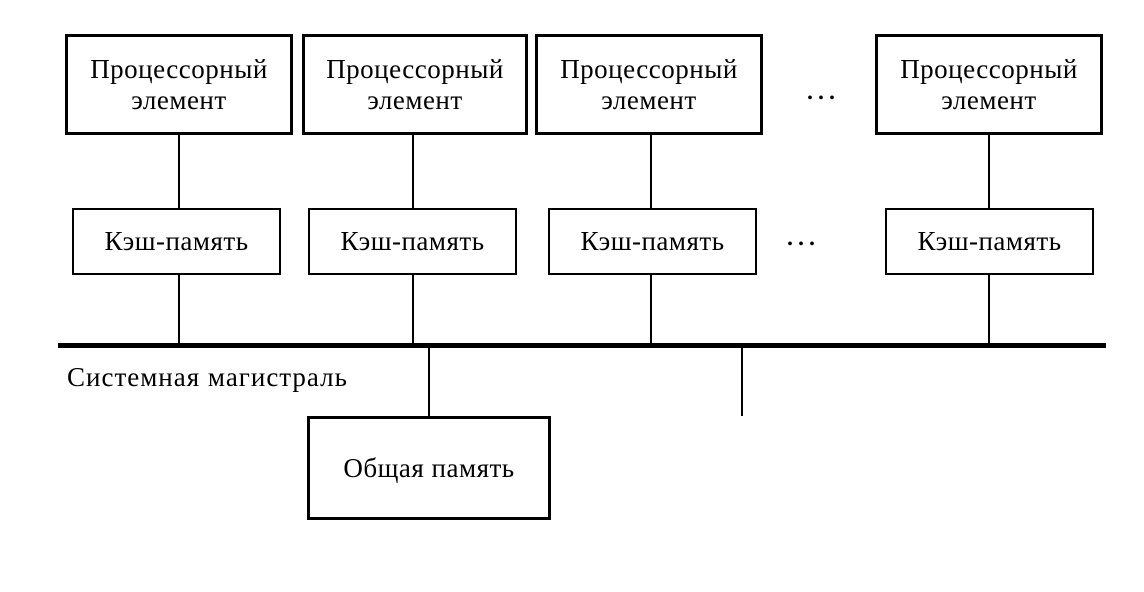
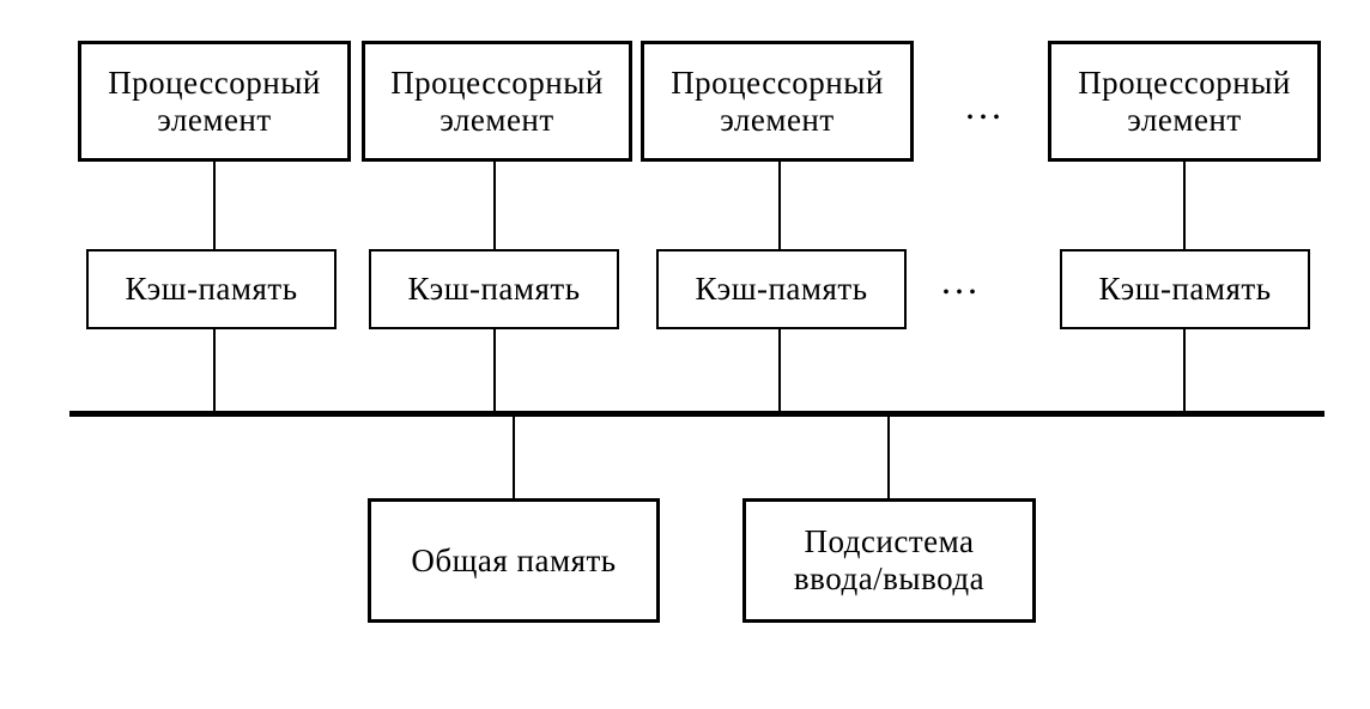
  Процессорный
  элемент
  Процессорный
  элемент
  Процессорный
  элемент
  Процессорный
  элемент
  ...
  Кэш-память
  Кэш-память
  Кэш-память
  Кэш-память
  ...
- Системная магистраль
  Общая память
+ Подсистема
+ ввода/вывода
